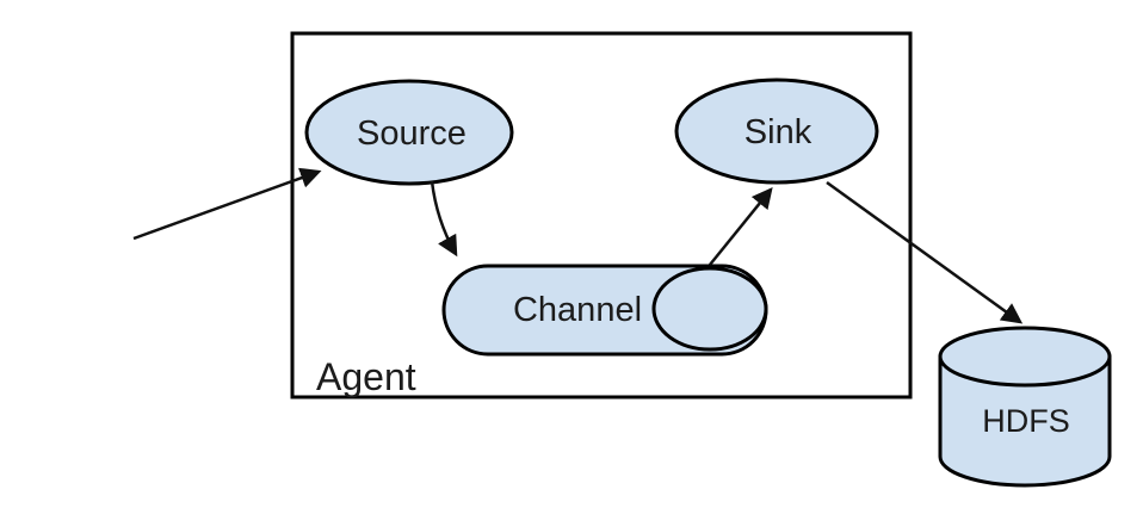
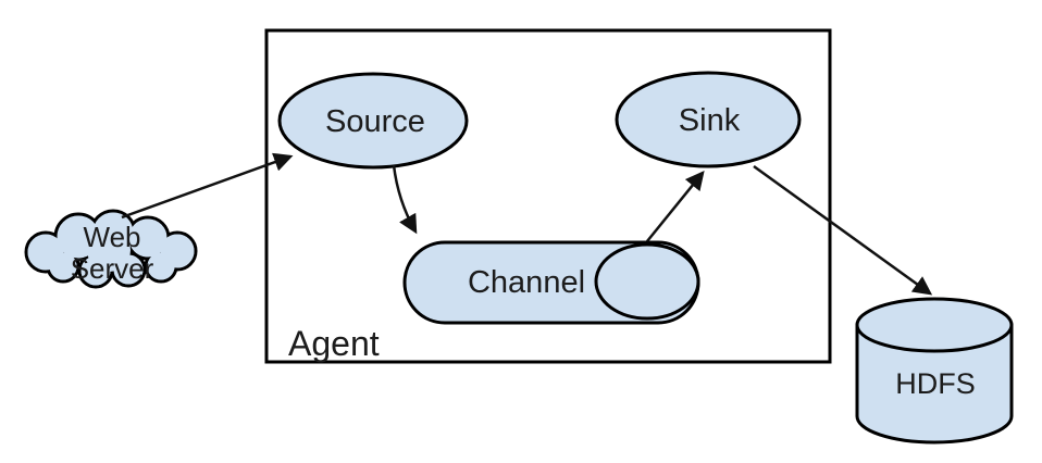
  Agent
+ Web
+ Server
  Source
  Channel
  Sink
  HDFS
